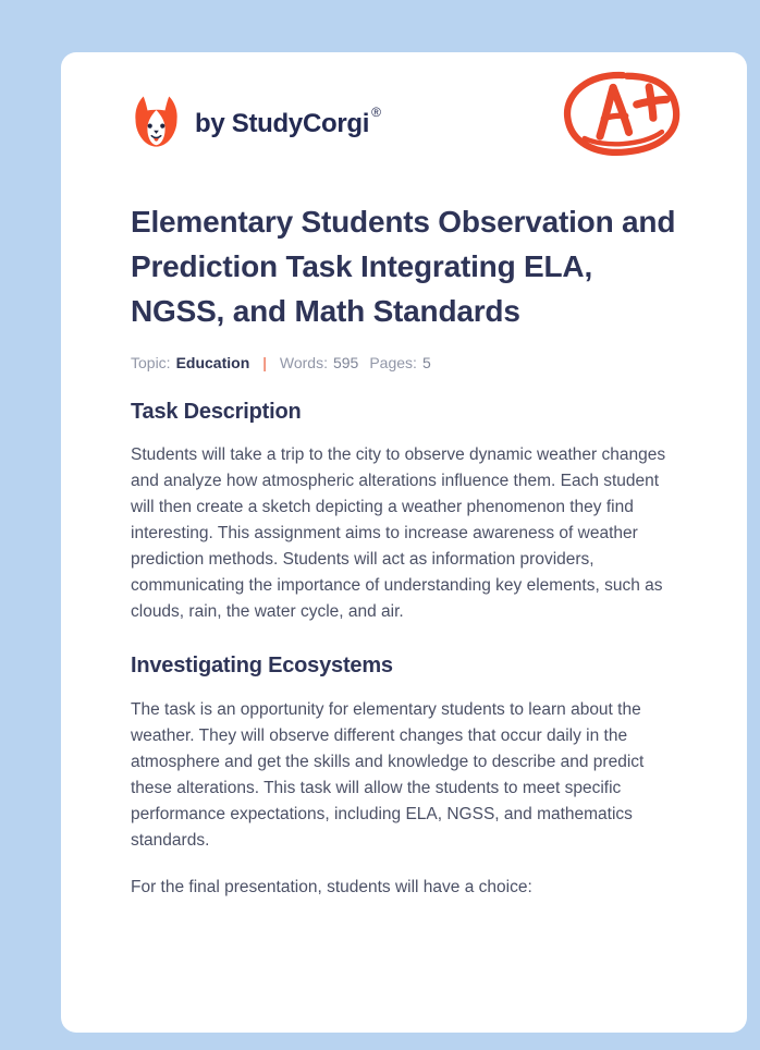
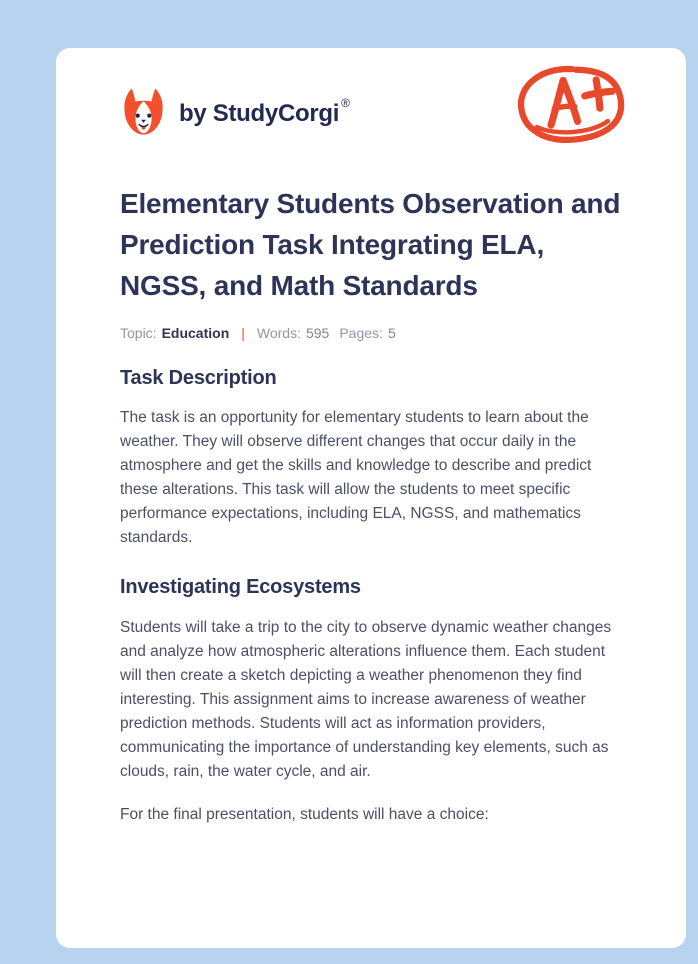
  by StudyCorgi ®
  Elementary Students Observation and Prediction Task Integrating ELA, NGSS, and Math Standards
  Topic:
  Education
  |
  Words:
  595
  Pages:
  5
  Task Description
- Students will take a trip to the city to observe dynamic weather changes and analyze how atmospheric alterations influence them. Each student will then create a sketch depicting a weather phenomenon they find interesting. This assignment aims to increase awareness of weather prediction methods. Students will act as information providers, communicating the importance of understanding key elements, such as clouds, rain, the water cycle, and air.
+ The task is an opportunity for elementary students to learn about the weather. They will observe different changes that occur daily in the atmosphere and get the skills and knowledge to describe and predict these alterations. This task will allow the students to meet specific performance expectations, including ELA, NGSS, and mathematics standards.
  Investigating Ecosystems
- The task is an opportunity for elementary students to learn about the weather. They will observe different changes that occur daily in the atmosphere and get the skills and knowledge to describe and predict these alterations. This task will allow the students to meet specific performance expectations, including ELA, NGSS, and mathematics standards.
+ Students will take a trip to the city to observe dynamic weather changes and analyze how atmospheric alterations influence them. Each student will then create a sketch depicting a weather phenomenon they find interesting. This assignment aims to increase awareness of weather prediction methods. Students will act as information providers, communicating the importance of understanding key elements, such as clouds, rain, the water cycle, and air.
  For the final presentation, students will have a choice:
